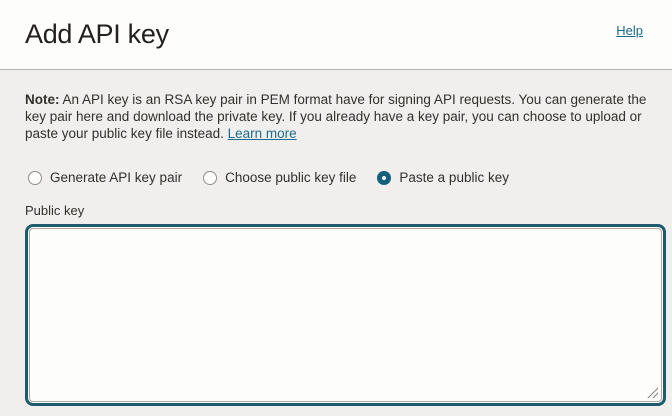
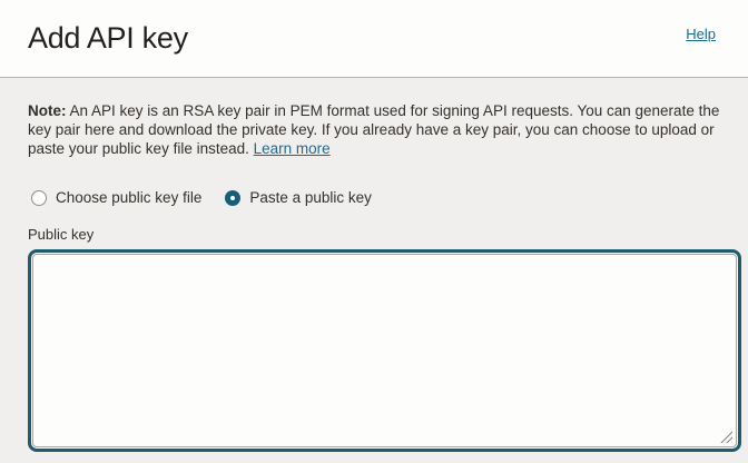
  Add API key
  Help
- Note: An API key is an RSA key pair in PEM format have for signing API requests. You can generate the key pair here and download the private key. If you already have a key pair, you can choose to upload or paste your public key file instead. Learn more
+ Note: An API key is an RSA key pair in PEM format used for signing API requests. You can generate the key pair here and download the private key. If you already have a key pair, you can choose to upload or paste your public key file instead. Learn more
- Generate API key pair
  Choose public key file
  Paste a public key
  Public key
